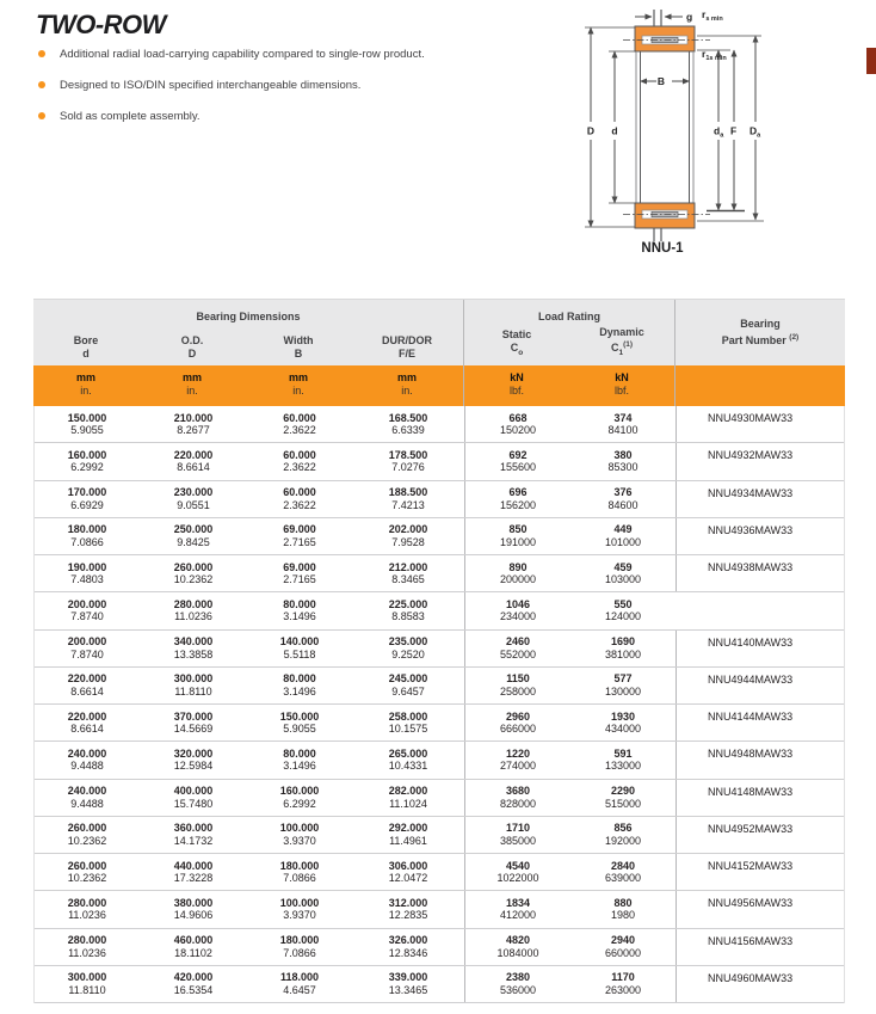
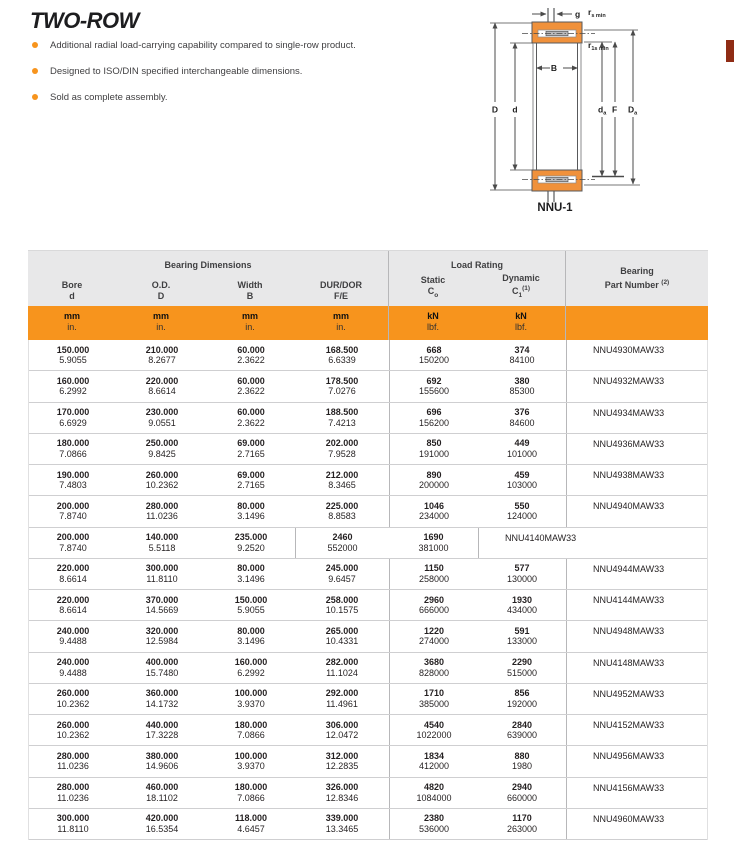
  TWO-ROW
  Additional radial load-carrying capability compared to single-row product.
  Designed to ISO/DIN specified interchangeable dimensions.
  Sold as complete assembly.
  g
  B
  D
  d
  F
  NNU-1
  Bearing Dimensions
  Load Rating
  Bearing
  Part Number
  Bore
  d
  O.D.
  D
  Width
  B
  DUR/DOR
  F/E
  Static
  Dynamic
  mm
  in.
  mm
  in.
  mm
  in.
  mm
  in.
  kN
  lbf.
  kN
  lbf.
  150.000
  5.9055
  210.000
  8.2677
  60.000
  2.3622
  168.500
  6.6339
  668
  150200
  374
  84100
  NNU4930MAW33
  160.000
  6.2992
  220.000
  8.6614
  60.000
  2.3622
  178.500
  7.0276
  692
  155600
  380
  85300
  NNU4932MAW33
  170.000
  6.6929
  230.000
  9.0551
  60.000
  2.3622
  188.500
  7.4213
  696
  156200
  376
  84600
  NNU4934MAW33
  180.000
  7.0866
  250.000
  9.8425
  69.000
  2.7165
  202.000
  7.9528
  850
  191000
  449
  101000
  NNU4936MAW33
  190.000
  7.4803
  260.000
  10.2362
  69.000
  2.7165
  212.000
  8.3465
  890
  200000
  459
  103000
  NNU4938MAW33
  200.000
  7.8740
  280.000
  11.0236
  80.000
  3.1496
  225.000
  8.8583
  1046
  234000
  550
  124000
+ NNU4940MAW33
  200.000
  7.8740
- 340.000
- 13.3858
  140.000
  5.5118
  235.000
  9.2520
  2460
  552000
  1690
  381000
  NNU4140MAW33
  220.000
  8.6614
  300.000
  11.8110
  80.000
  3.1496
  245.000
  9.6457
  1150
  258000
  577
  130000
  NNU4944MAW33
  220.000
  8.6614
  370.000
  14.5669
  150.000
  5.9055
  258.000
  10.1575
  2960
  666000
  1930
  434000
  NNU4144MAW33
  240.000
  9.4488
  320.000
  12.5984
  80.000
  3.1496
  265.000
  10.4331
  1220
  274000
  591
  133000
  NNU4948MAW33
  240.000
  9.4488
  400.000
  15.7480
  160.000
  6.2992
  282.000
  11.1024
  3680
  828000
  2290
  515000
  NNU4148MAW33
  260.000
  10.2362
  360.000
  14.1732
  100.000
  3.9370
  292.000
  11.4961
  1710
  385000
  856
  192000
  NNU4952MAW33
  260.000
  10.2362
  440.000
  17.3228
  180.000
  7.0866
  306.000
  12.0472
  4540
  1022000
  2840
  639000
  NNU4152MAW33
  280.000
  11.0236
  380.000
  14.9606
  100.000
  3.9370
  312.000
  12.2835
  1834
  412000
  880
  1980
  NNU4956MAW33
  280.000
  11.0236
  460.000
  18.1102
  180.000
  7.0866
  326.000
  12.8346
  4820
  1084000
  2940
  660000
  NNU4156MAW33
  300.000
  11.8110
  420.000
  16.5354
  118.000
  4.6457
  339.000
  13.3465
  2380
  536000
  1170
  263000
  NNU4960MAW33
